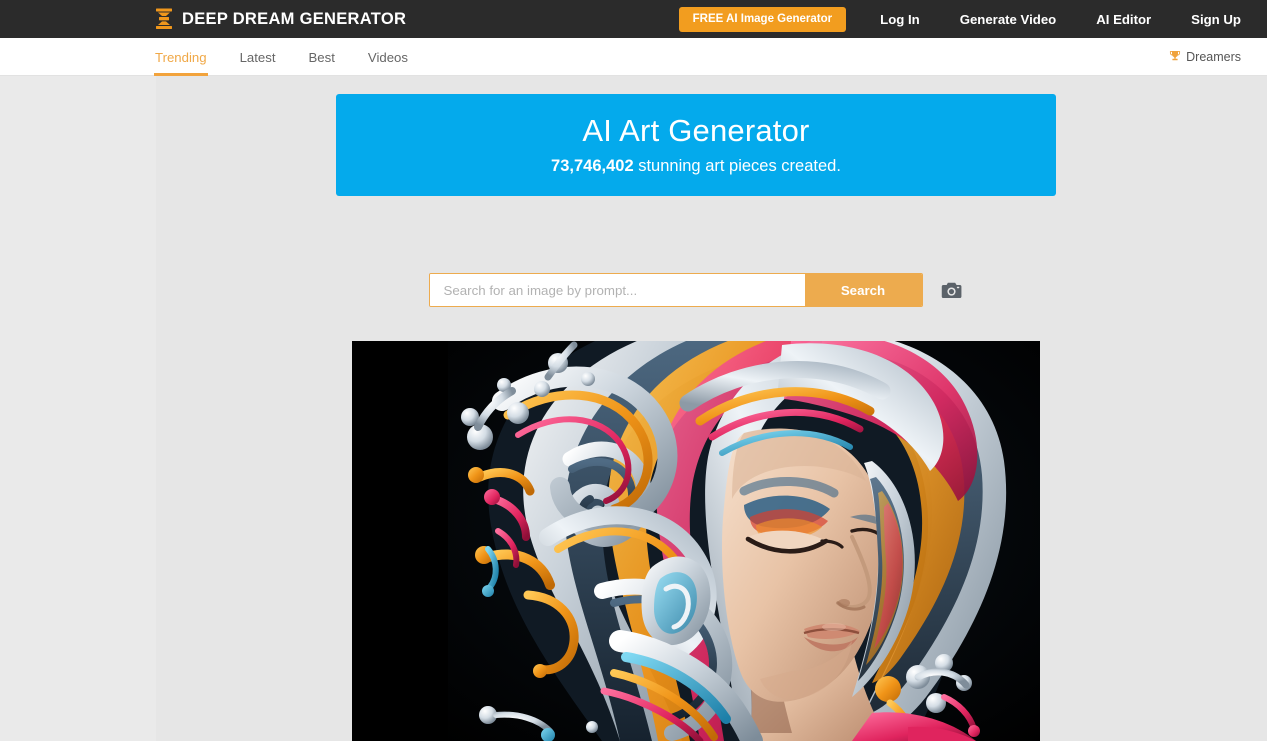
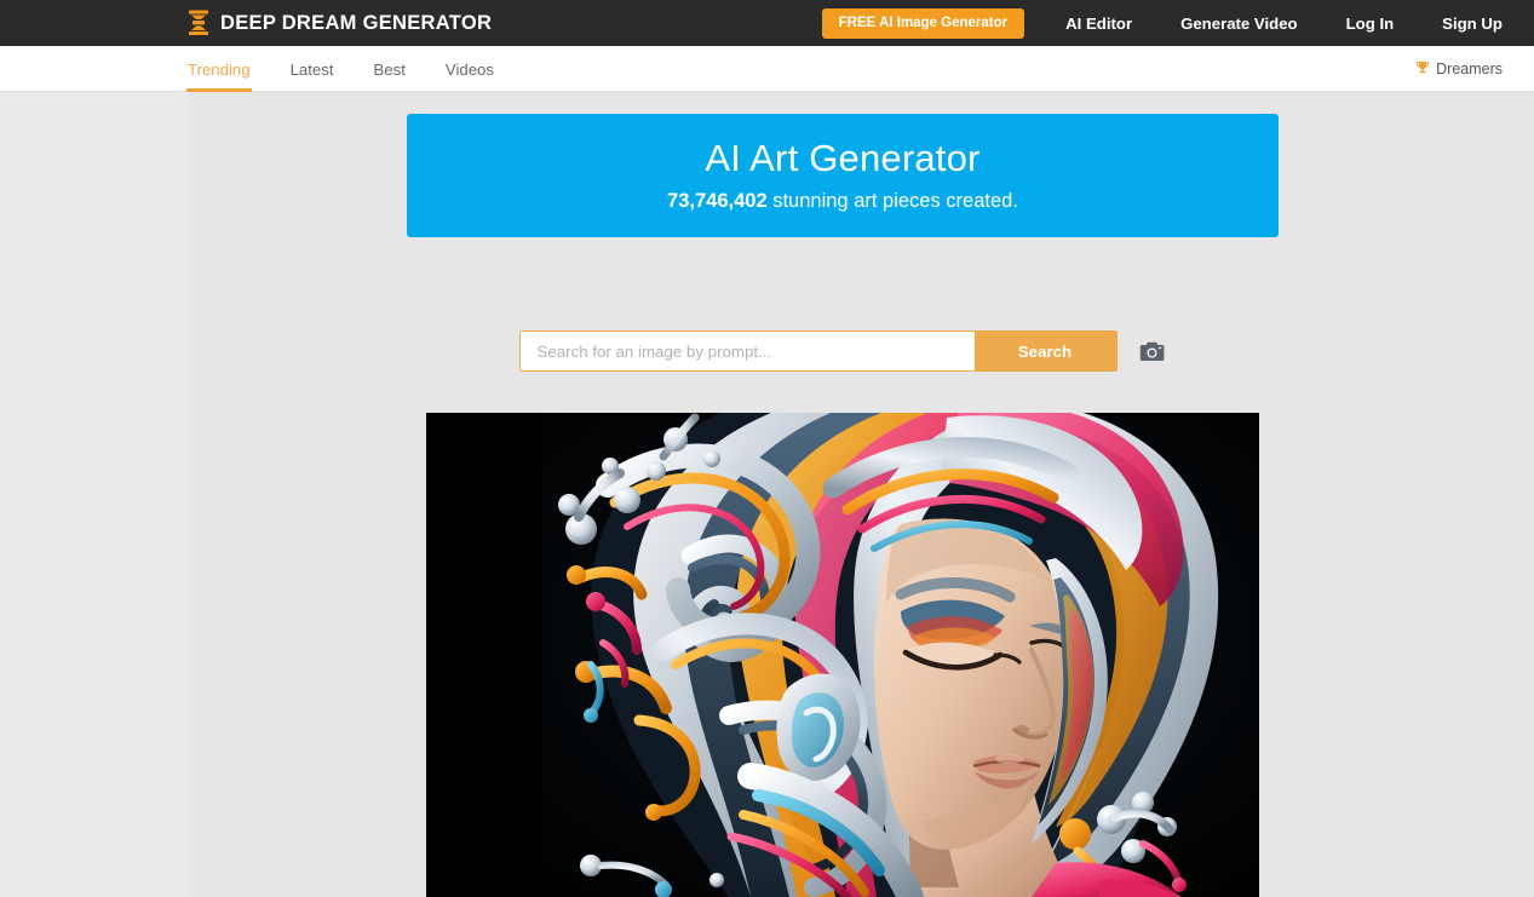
  DEEP DREAM GENERATOR
  FREE AI Image Generator
- Log In
+ AI Editor
  Generate Video
- AI Editor
+ Log In
  Sign Up
  Trending
  Latest
  Best
  Videos
  Dreamers
  AI Art Generator
  73,746,402 stunning art pieces created.
  Search for an image by prompt...
  Search
